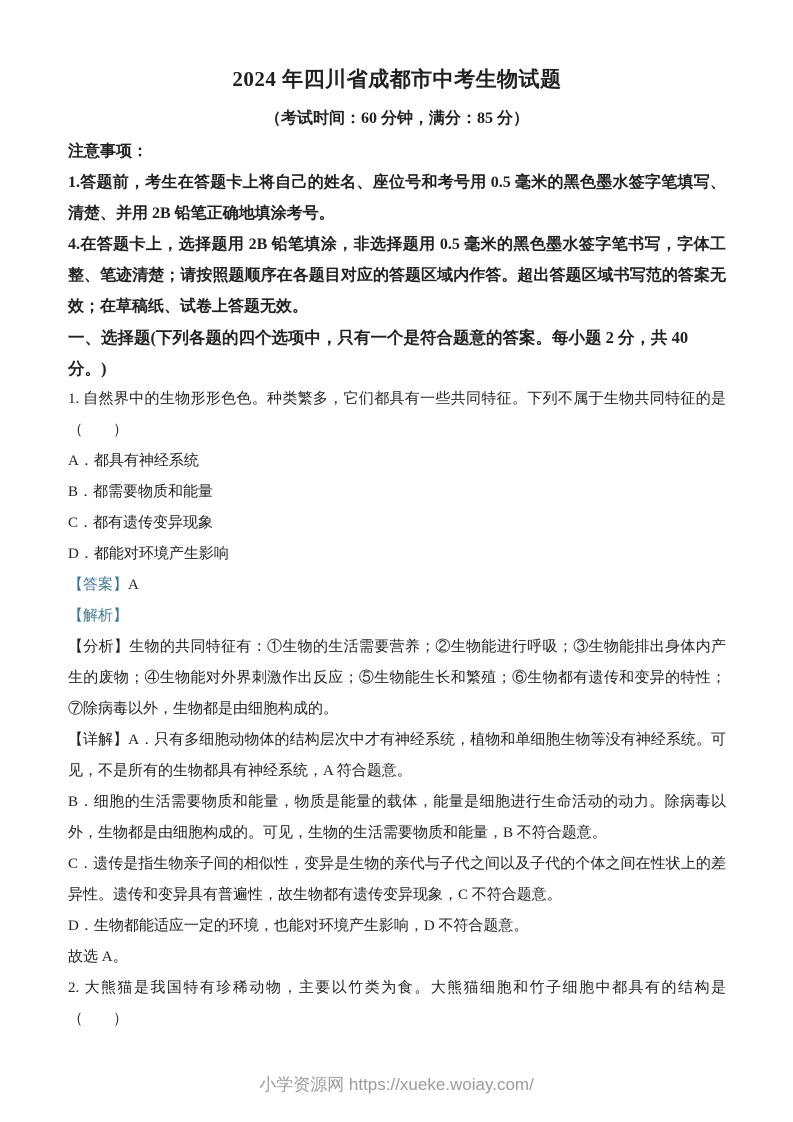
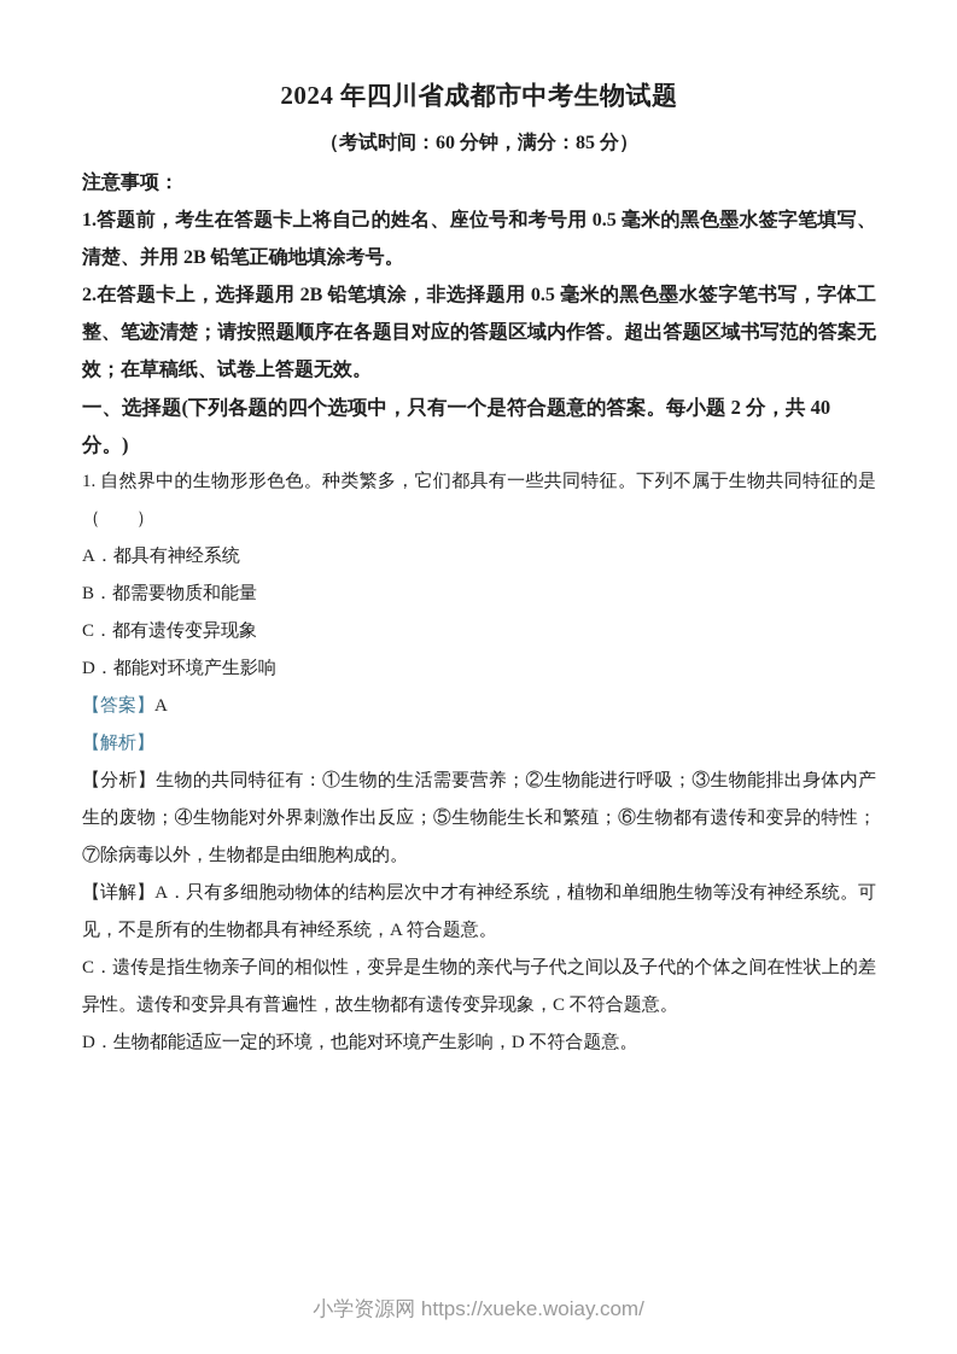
  2024 年四川省成都市中考生物试题
  （考试时间：60 分钟，满分：85 分）
  注意事项：
  1.答题前，考生在答题卡上将自己的姓名、座位号和考号用 0.5 毫米的黑色墨水签字笔填写、清楚、并用 2B 铅笔正确地填涂考号。
- 4.在答题卡上，选择题用 2B 铅笔填涂，非选择题用 0.5 毫米的黑色墨水签字笔书写，字体工整、笔迹清楚；请按照题顺序在各题目对应的答题区域内作答。超出答题区域书写范的答案无效；在草稿纸、试卷上答题无效。
+ 2.在答题卡上，选择题用 2B 铅笔填涂，非选择题用 0.5 毫米的黑色墨水签字笔书写，字体工整、笔迹清楚；请按照题顺序在各题目对应的答题区域内作答。超出答题区域书写范的答案无效；在草稿纸、试卷上答题无效。
  一、选择题(下列各题的四个选项中，只有一个是符合题意的答案。每小题 2 分，共 40 分。)
  1. 自然界中的生物形形色色。种类繁多，它们都具有一些共同特征。下列不属于生物共同特征的是（ ）
  A．都具有神经系统
  B．都需要物质和能量
  C．都有遗传变异现象
  D．都能对环境产生影响
  【答案】A
  【解析】
  【分析】生物的共同特征有：①生物的生活需要营养；②生物能进行呼吸；③生物能排出身体内产生的废物；④生物能对外界刺激作出反应；⑤生物能生长和繁殖；⑥生物都有遗传和变异的特性；⑦除病毒以外，生物都是由细胞构成的。
  【详解】A．只有多细胞动物体的结构层次中才有神经系统，植物和单细胞生物等没有神经系统。可见，不是所有的生物都具有神经系统，A 符合题意。
- B．细胞的生活需要物质和能量，物质是能量的载体，能量是细胞进行生命活动的动力。除病毒以外，生物都是由细胞构成的。可见，生物的生活需要物质和能量，B 不符合题意。
  C．遗传是指生物亲子间的相似性，变异是生物的亲代与子代之间以及子代的个体之间在性状上的差异性。遗传和变异具有普遍性，故生物都有遗传变异现象，C 不符合题意。
  D．生物都能适应一定的环境，也能对环境产生影响，D 不符合题意。
- 故选 A。
- 2. 大熊猫是我国特有珍稀动物，主要以竹类为食。大熊猫细胞和竹子细胞中都具有的结构是（ ）
  小学资源网 https://xueke.woiay.com/
